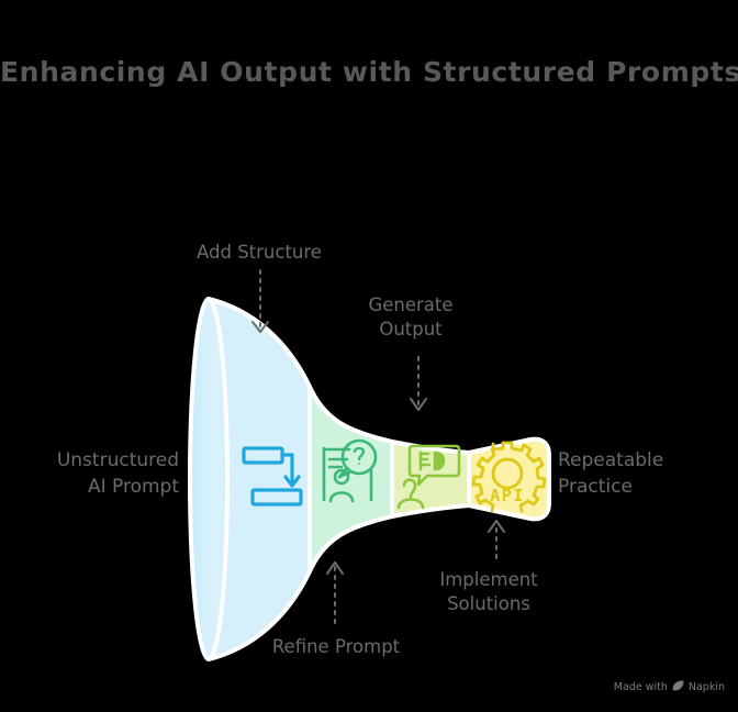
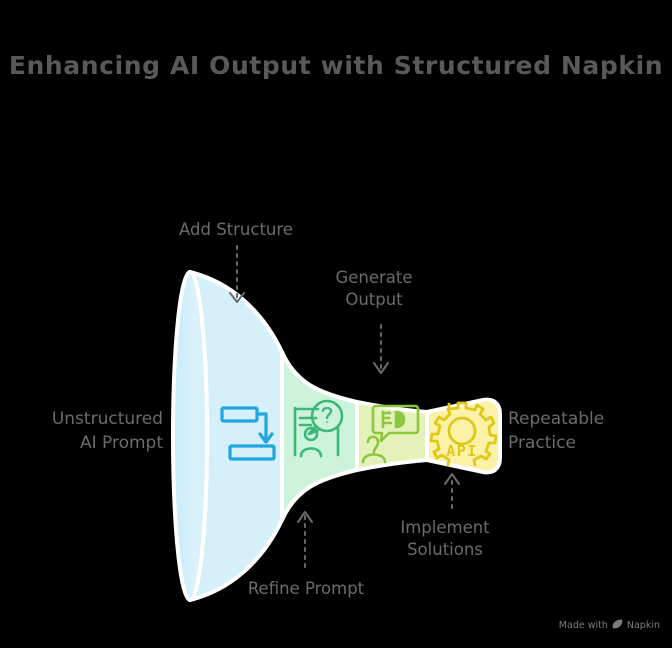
- Enhancing AI Output with Structured Prompts
+ Enhancing AI Output with Structured Napkin
  API
  Add Structure
  Generate
  Output
  Refine Prompt
  Implement
  Solutions
  Unstructured
  AI Prompt
  Repeatable
  Practice
  Made with
  Napkin
